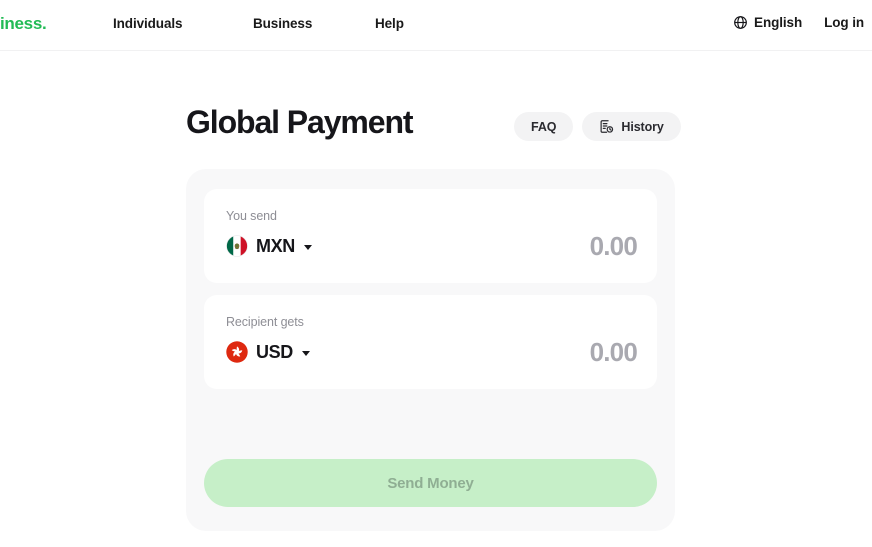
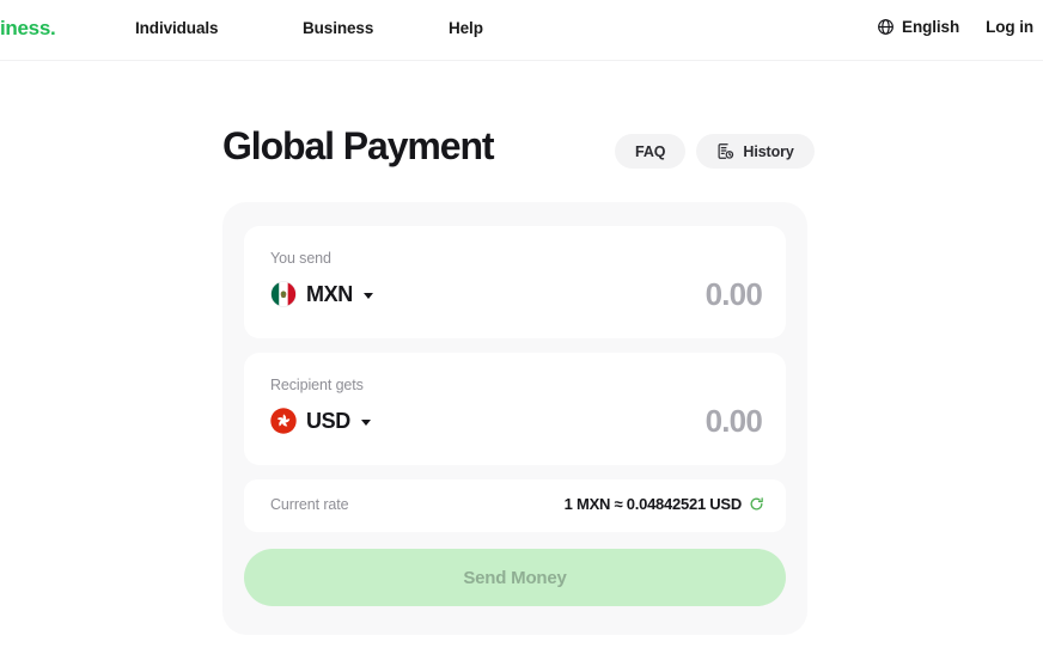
  iness.
  Individuals
  Business
  Help
  English
  Log in
  Global Payment
  FAQ
  History
  You send
  MXN
  0.00
  Recipient gets
  USD
  0.00
+ Current rate
+ 1 MXN ≈ 0.04842521 USD
  Send Money
